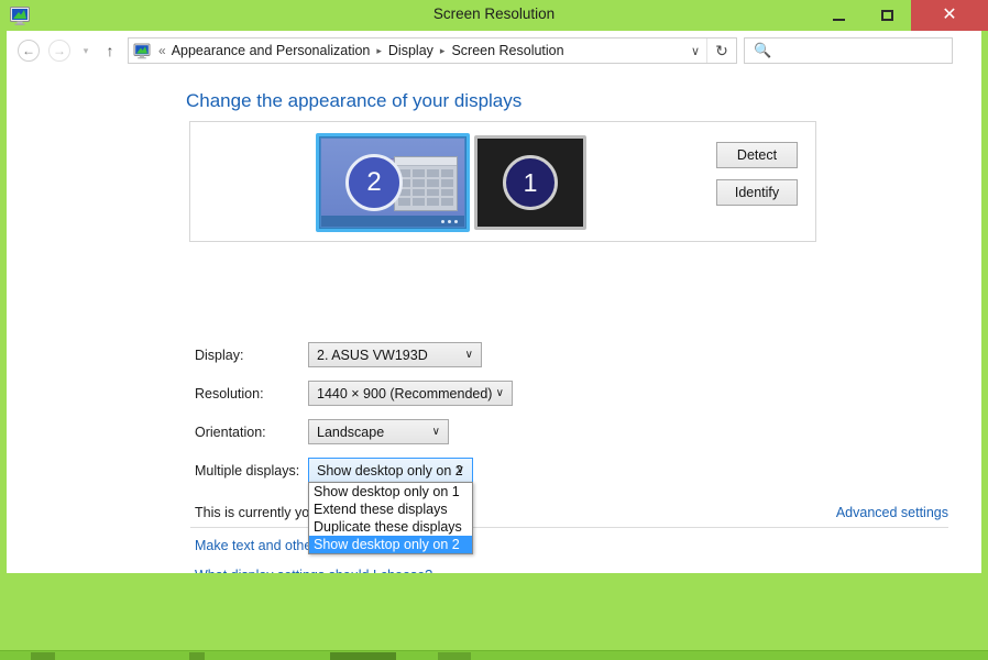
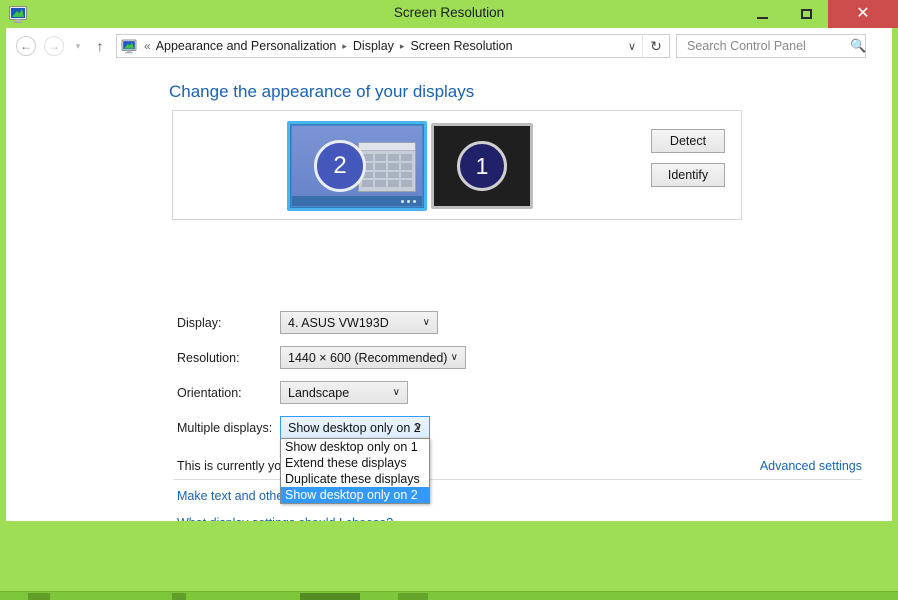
  Screen Resolution
  ✕
  ←
  →
  ▾
  ↑
  «
  Appearance and Personalization
  ▸
  Display
  ▸
  Screen Resolution
  ∨
  ↻
+ Search Control Panel
  🔍
  Change the appearance of your displays
  2
  1
  Detect
  Identify
  Display:
- 2. ASUS VW193D
+ 4. ASUS VW193D
  ∨
  Resolution:
- 1440 × 900 (Recommended)
+ 1440 × 600 (Recommended)
  ∨
  Orientation:
  Landscape
  ∨
  Multiple displays:
  Show desktop only on 2
  ∨
  Show desktop only on 1
  Extend these displays
  Duplicate these displays
  Show desktop only on 2
  Advanced settings
